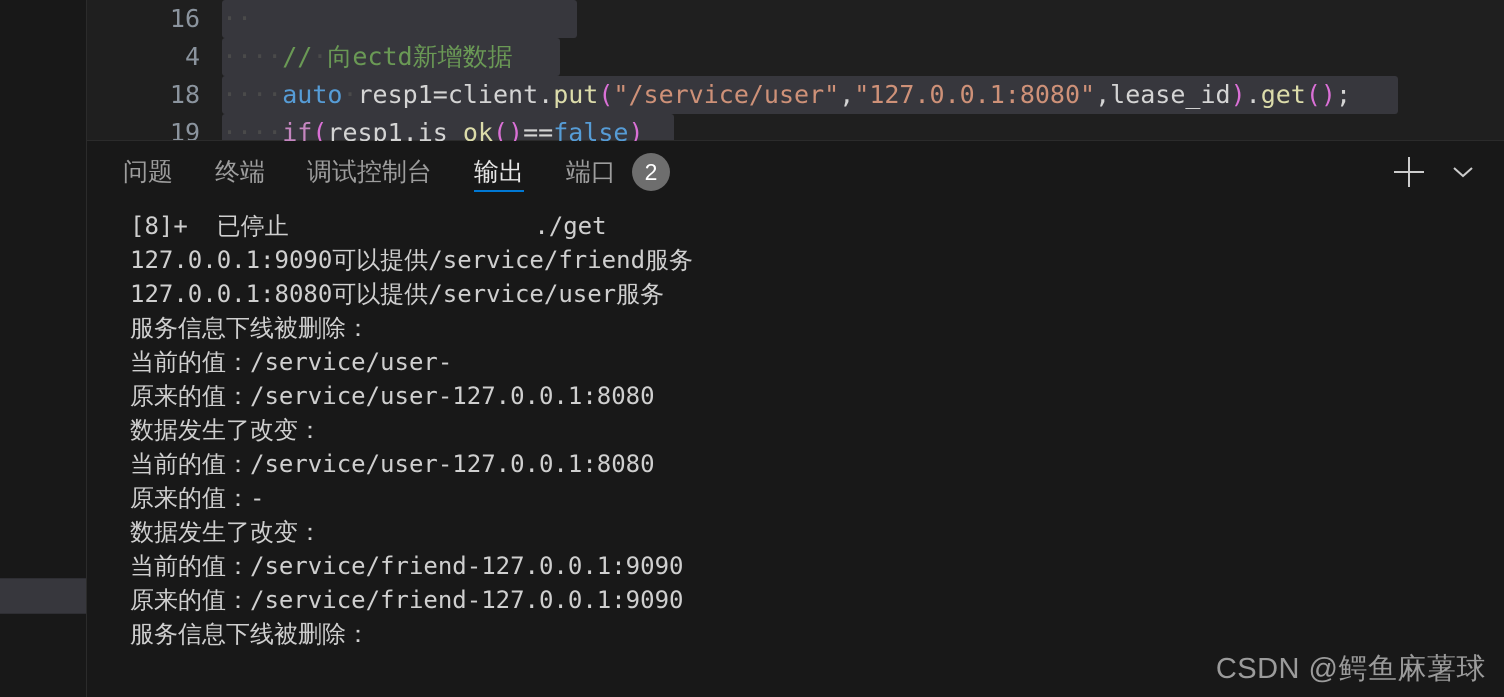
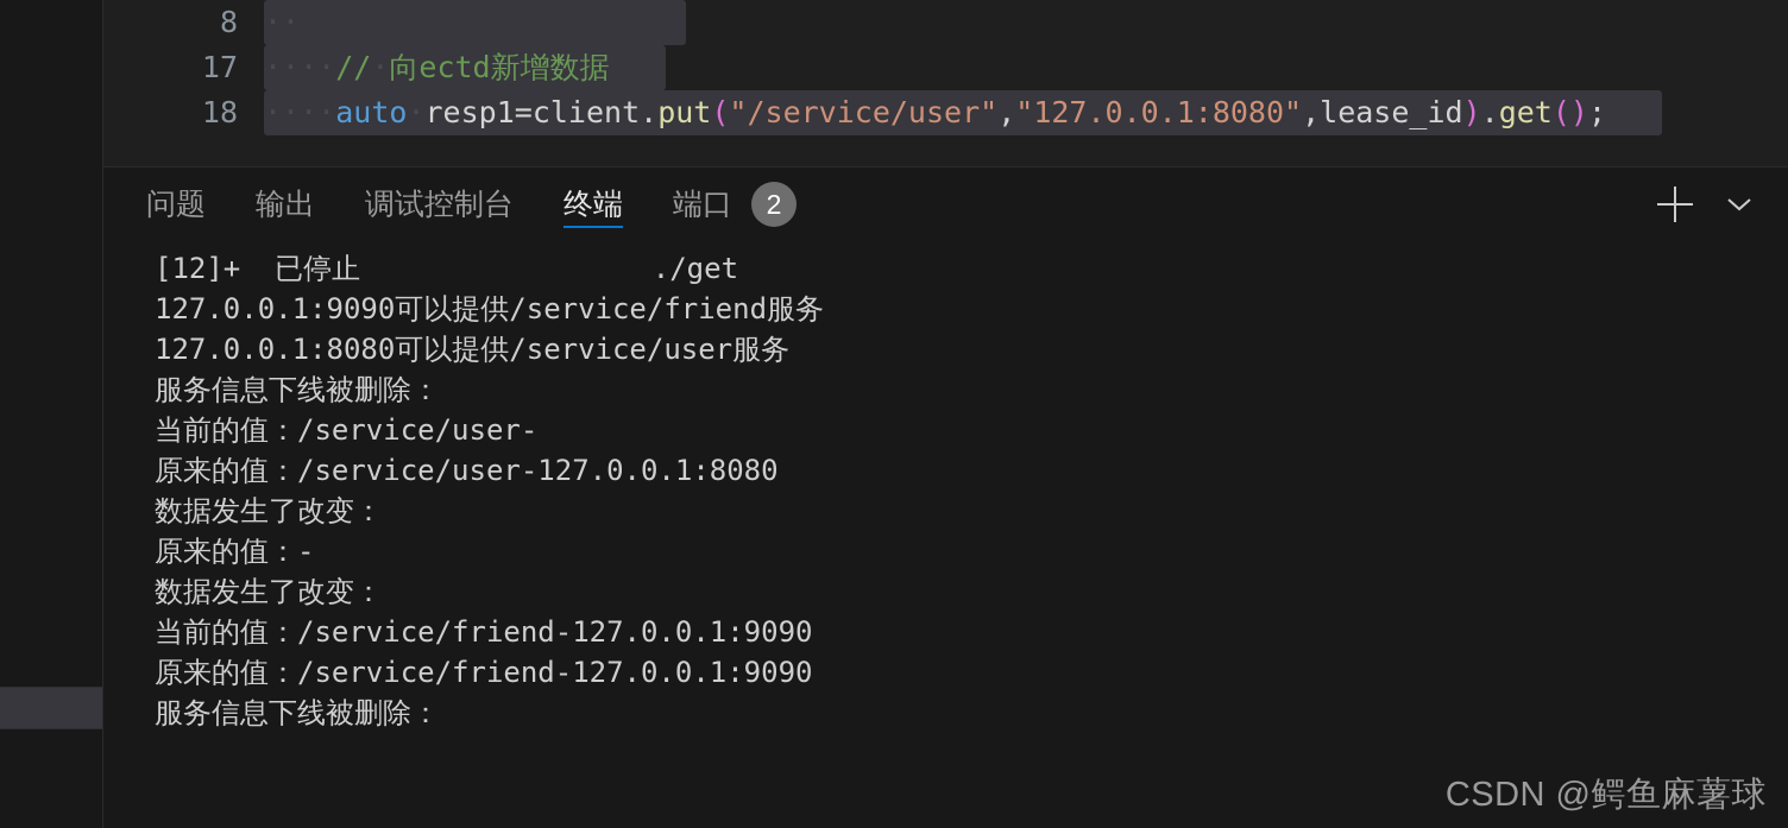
- 16
+ 8
- 4
+ 17
  18
  auto resp1=client.put("/service/user","127.0.0.1:8080",lease_id).get();
- 19
- ····if(resp1.is ok()==false)
  问题
- 终端
+ 输出
  调试控制台
- 输出
+ 终端
  端口
  2
- [8]+ 已停止 ./get
+ [12]+ 已停止 ./get
  127.0.0.1:9090可以提供/service/friend服务
  127.0.0.1:8080可以提供/service/user服务
  服务信息下线被删除：
  当前的值：/service/user-
  原来的值：/service/user-127.0.0.1:8080
  数据发生了改变：
- 当前的值：/service/user-127.0.0.1:8080
  原来的值：-
  数据发生了改变：
  当前的值：/service/friend-127.0.0.1:9090
  原来的值：/service/friend-127.0.0.1:9090
  服务信息下线被删除：
  CSDN @鳄鱼麻薯球
